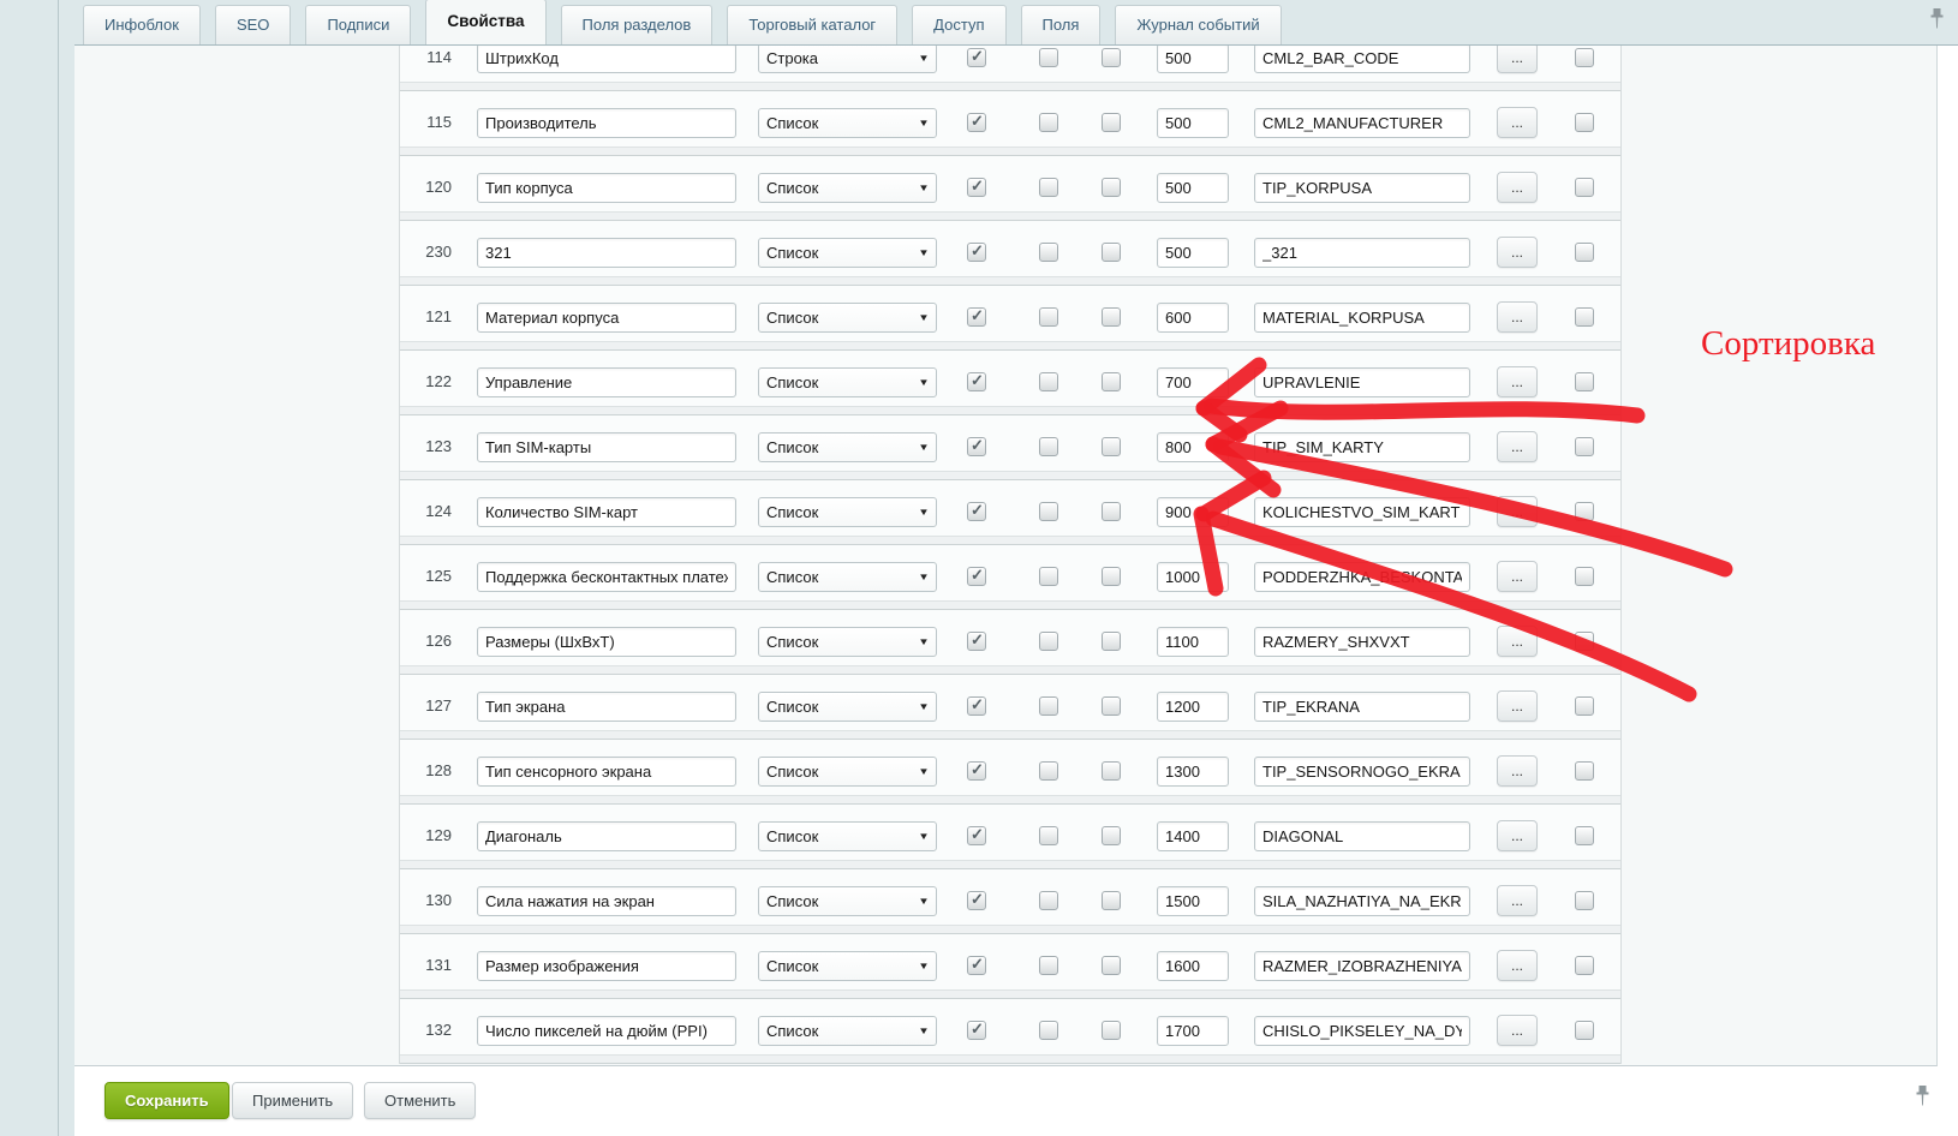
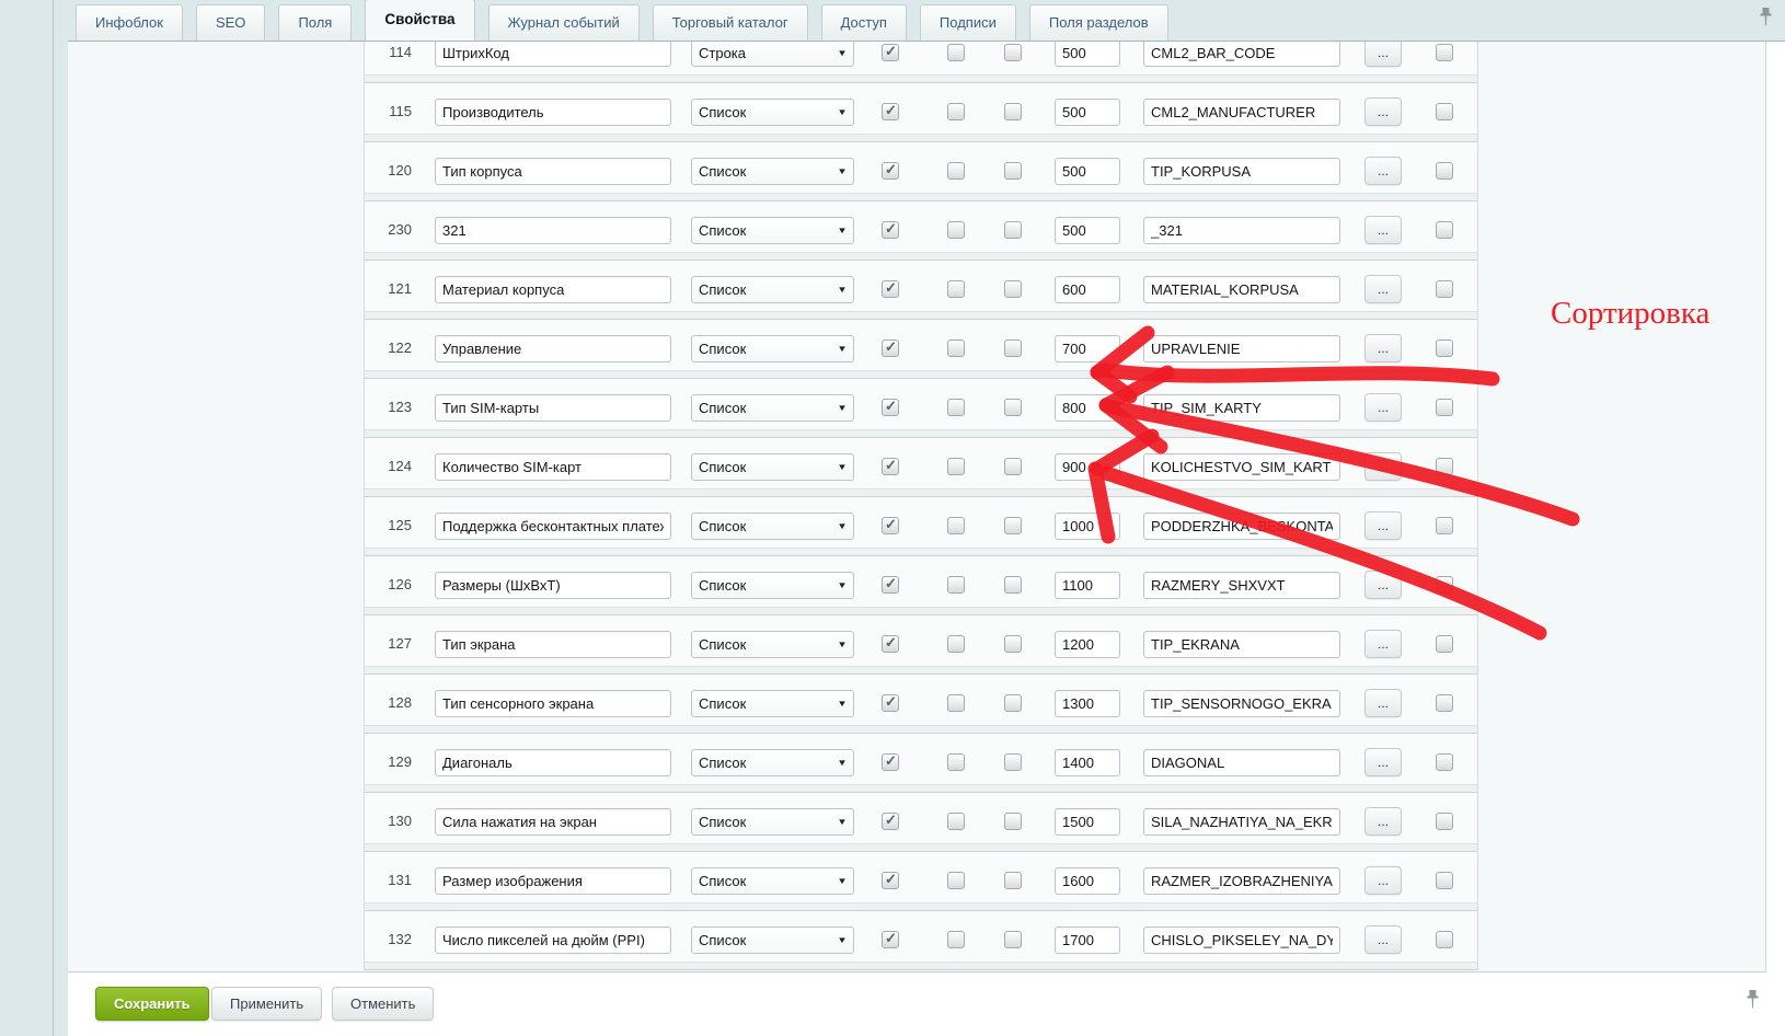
  Инфоблок
  SEO
- Подписи
+ Поля
  Свойства
- Поля разделов
+ Журнал событий
  Торговый каталог
  Доступ
- Поля
+ Подписи
- Журнал событий
+ Поля разделов
  114
  ШтрихКод
  Строка
  ▼
  500
  CML2_BAR_CODE
  ...
  115
  Производитель
  Список
  ▼
  500
  CML2_MANUFACTURER
  ...
  120
  Тип корпуса
  Список
  ▼
  500
  TIP_KORPUSA
  ...
  230
  321
  Список
  ▼
  500
  _321
  ...
  121
  Материал корпуса
  Список
  ▼
  600
  MATERIAL_KORPUSA
  ...
  122
  Управление
  Список
  ▼
  700
  UPRAVLENIE
  ...
  123
  Тип SIM-карты
  Список
  ▼
  800
  TIP_SIM_KARTY
  ...
  124
  Количество SIM-карт
  Список
  ▼
  900
  KOLICHESTVO_SIM_KART
  125
  Поддержка бесконтактных плате
  Список
  ▼
  1000
  PODDERZHKAONTA
  ...
  126
  Размеры (ШхВхТ)
  Список
  ▼
  1100
  RAZMERY_SHXVXT
  ...
  127
  Тип экрана
  Список
  ▼
  1200
  TIP_EKRANA
  ...
  128
  Тип сенсорного экрана
  Список
  ▼
  1300
  TIP_SENSORNOGO_EKRA
  ...
  129
  Диагональ
  Список
  ▼
  1400
  DIAGONAL
  ...
  130
  Сила нажатия на экран
  Список
  ▼
  1500
  SILA_NAZHATIYA_NA_EKR
  ...
  131
  Размер изображения
  Список
  ▼
  1600
  RAZMER_IZOBRAZHENIYA
  ...
  132
  Число пикселей на дюйм (PPI)
  Список
  ▼
  1700
  CHISLO_PIKSELEY_NA_DY
  ...
  Сохранить
  Применить
  Отменить
  Сортировка
